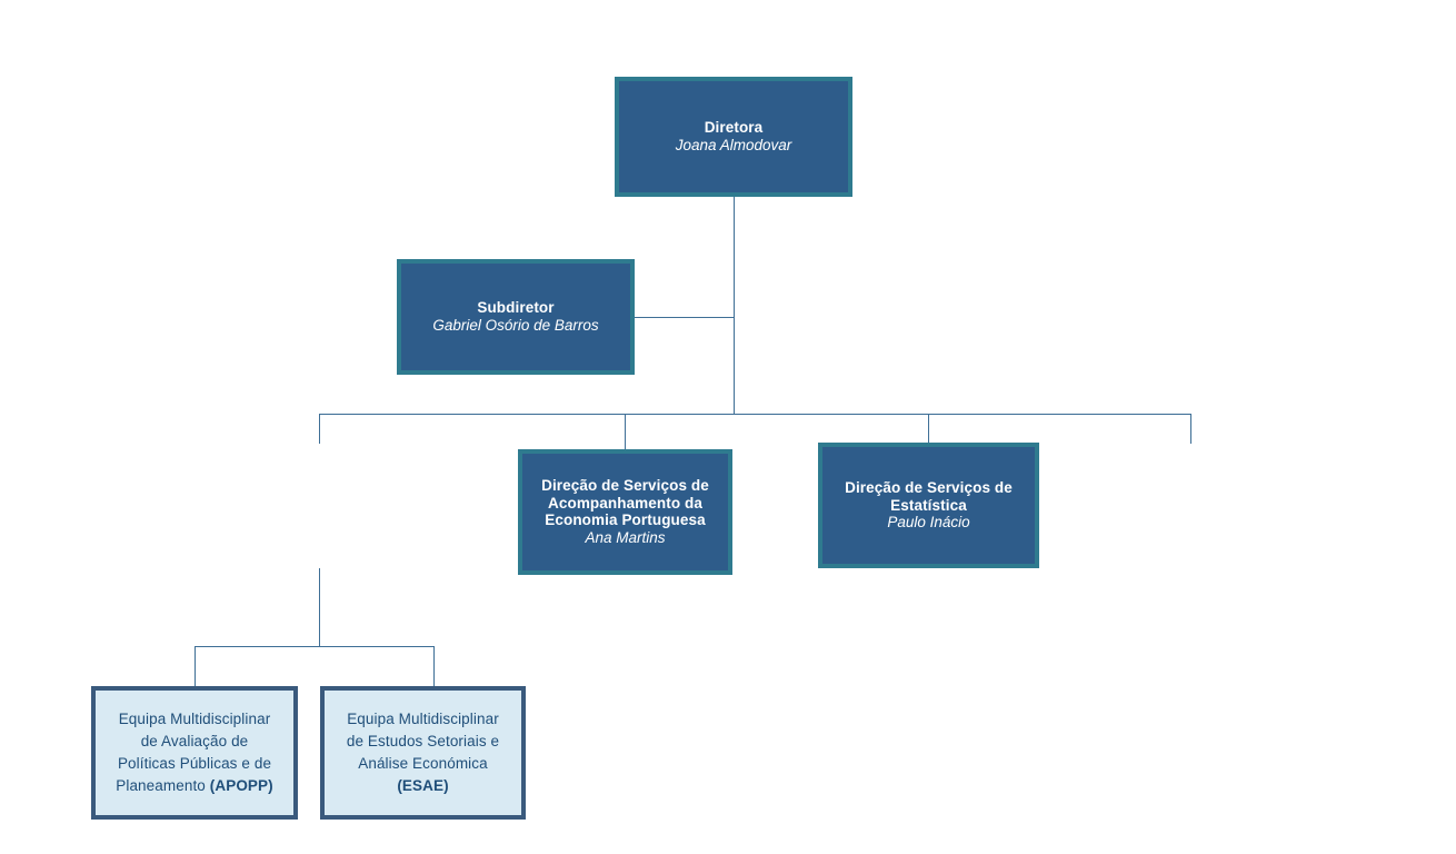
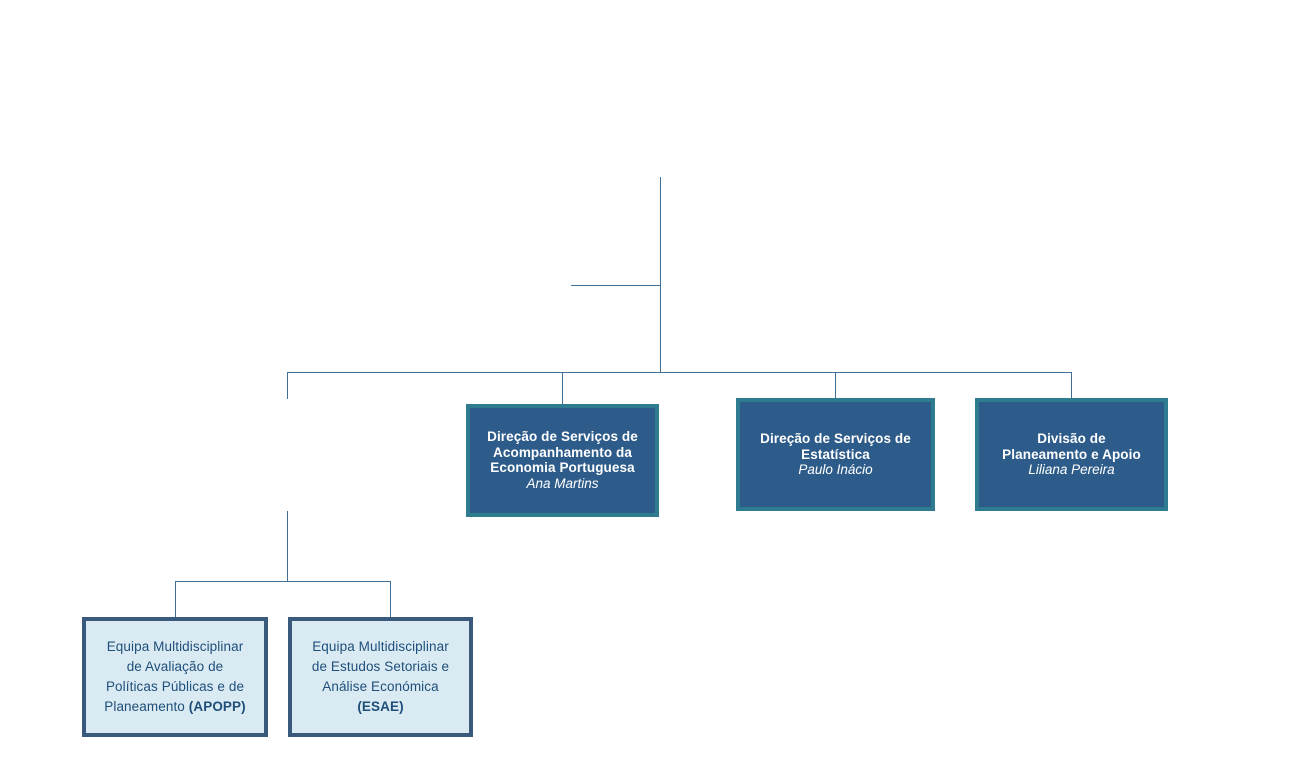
- Diretora
- Joana Almodovar
- Subdiretor
- Gabriel Osório de Barros
  Direção de Serviços de
  Acompanhamento da
  Economia Portuguesa
  Ana Martins
  Direção de Serviços de
  Estatística
  Paulo Inácio
+ Divisão de
+ Planeamento e Apoio
+ Liliana Pereira
  Equipa Multidisciplinar
  de Avaliação de
  Políticas Públicas e de
  Planeamento (APOPP)
  Equipa Multidisciplinar
  de Estudos Setoriais e
  Análise Económica
  (ESAE)
